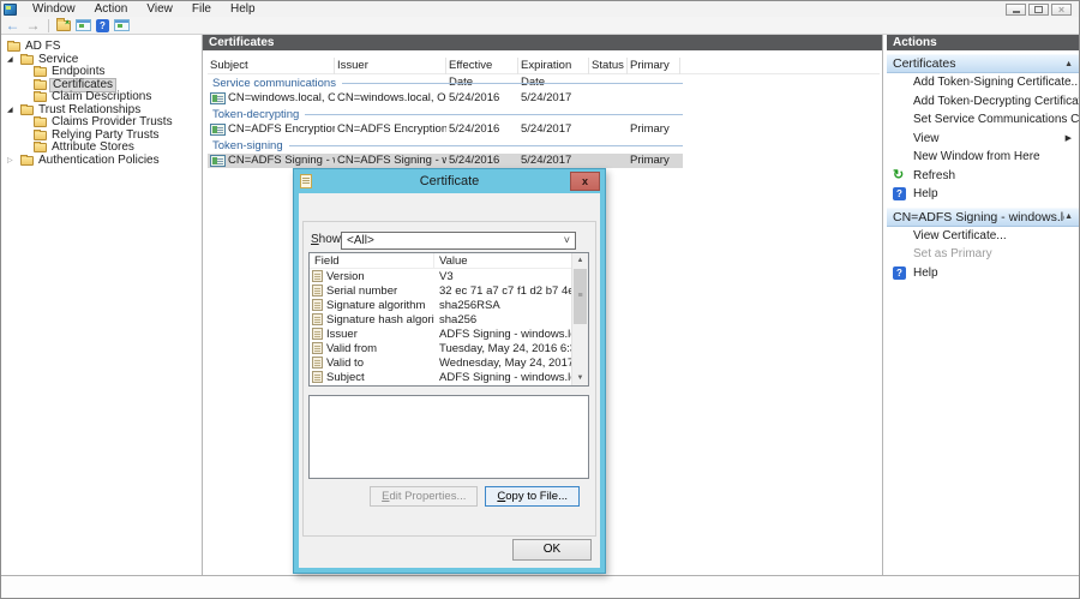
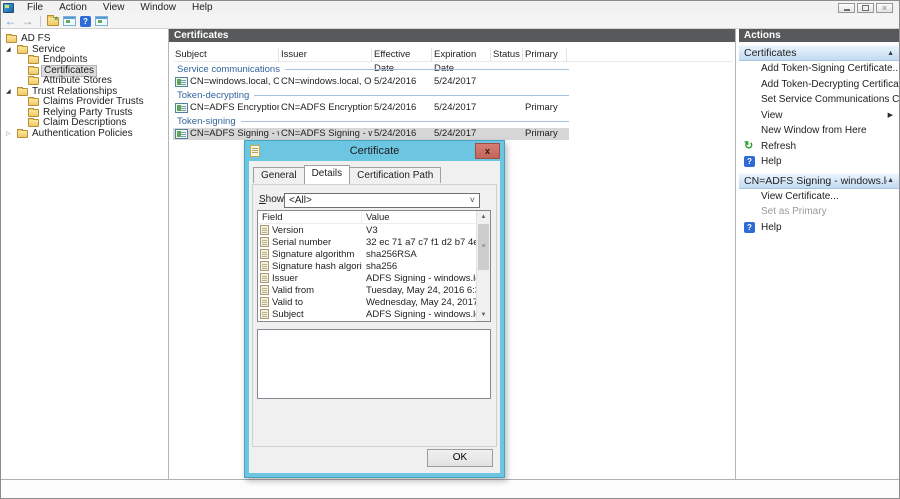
- Window
+ File
  Action
  View
- File
+ Window
  Help
  ×
  ←
  →
  ?
  AD FS
  Service
  Endpoints
  Certificates
- Claim Descriptions
+ Attribute Stores
  Trust Relationships
  Claims Provider Trusts
  Relying Party Trusts
- Attribute Stores
+ Claim Descriptions
  Authentication Policies
  Certificates
  Subject
  Issuer
  Expiration
  Status
  Primary
  Service communications
  CN=windows.local, O
  5/24/2016
  5/24/2017
  Token-decrypting
  CN=ADFS Encryption
  5/24/2016
  5/24/2017
  Primary
  Token-signing
  5/24/2016
  5/24/2017
  Primary
  Actions
  Certificates
  Add Token-Signing Certificate..
  Add Token-Decrypting Certifica
  Set Service Communications C
  View
  New Window from Here
  ↻
  Refresh
  ?
  Help
  CN=ADFS Signing - windows.l
  View Certificate...
  Set as Primary
  ?
  Help
  Certificate
  x
+ General
+ Details
+ Certification Path
  Show
  <All>
  ˅
  Field
  Value
  Version
  V3
  Serial number
  32 ec 71 a7 c7 f1 d2 b7 4
  Signature algorithm
  sha256RSA
  Signature hash algori
  sha256
  Issuer
  ADFS Signing - windows.l
  Valid from
  Tuesday, May 24, 2016 6:
  Valid to
  Wednesday, May 24, 201
  Subject
  ADFS Signing - windows.l
- Edit Properties...
- Copy to File...
  OK
